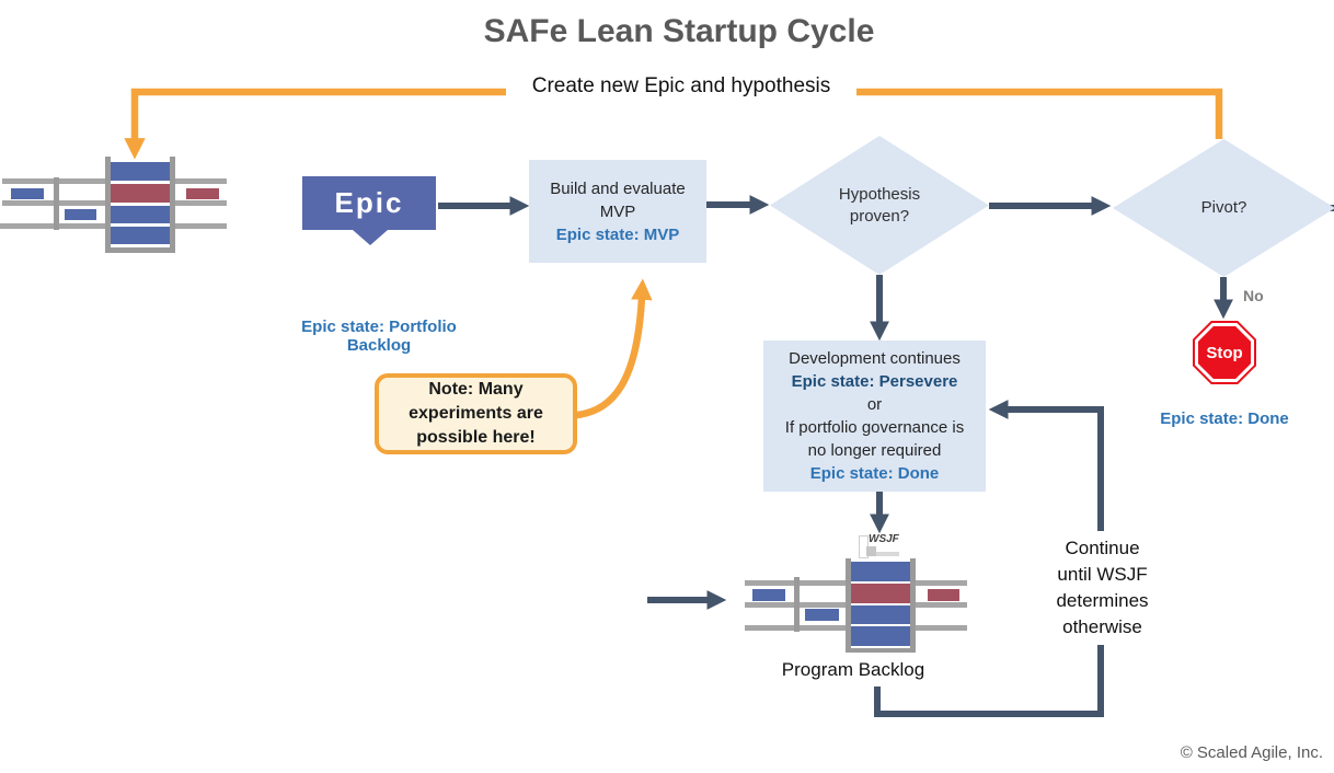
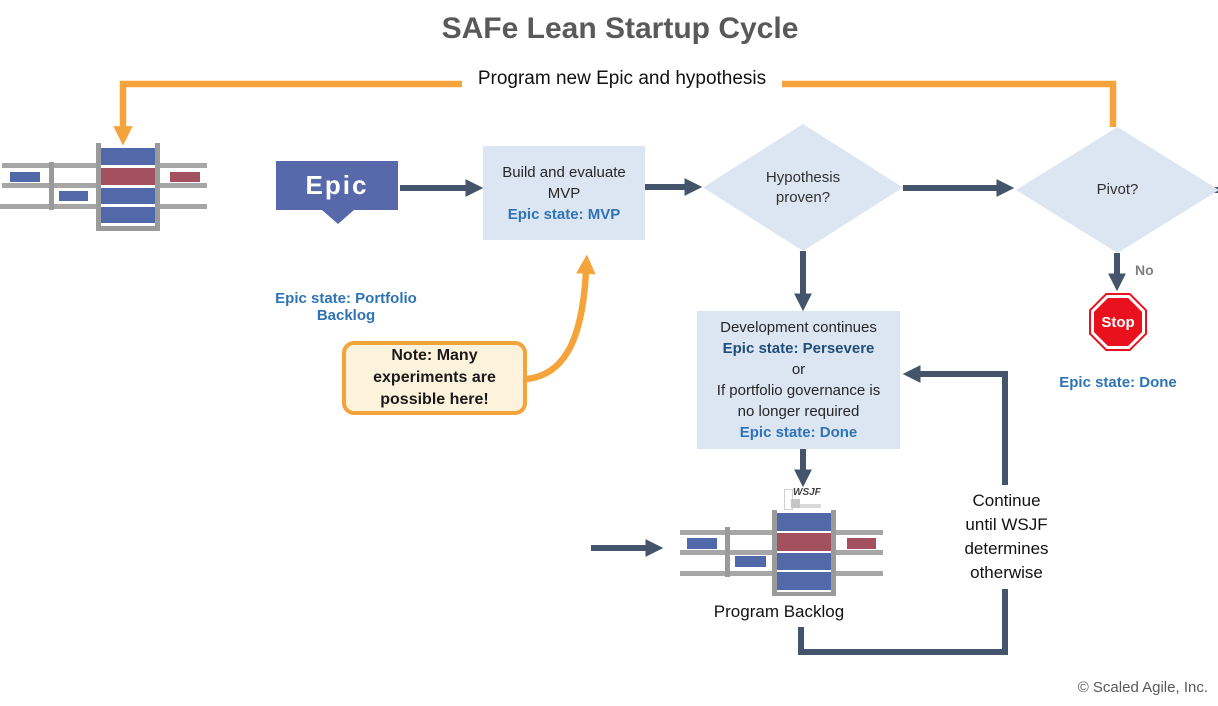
  SAFe Lean Startup Cycle
- Create new Epic and hypothesis
+ Program new Epic and hypothesis
  Epic
  Epic state: Portfolio Backlog
  Build and evaluate
  MVP
  Epic state: MVP
  Hypothesis
  proven?
  Pivot?
  No
  Stop
  Epic state: Done
  Development continues
  Epic state: Persevere
  or
  If portfolio governance is
  no longer required
  Epic state: Done
  Note: Many
  experiments are
  possible here!
  WSJF
  Program Backlog
  Continue
  until WSJF
  determines
  otherwise
  © Scaled Agile, Inc.
